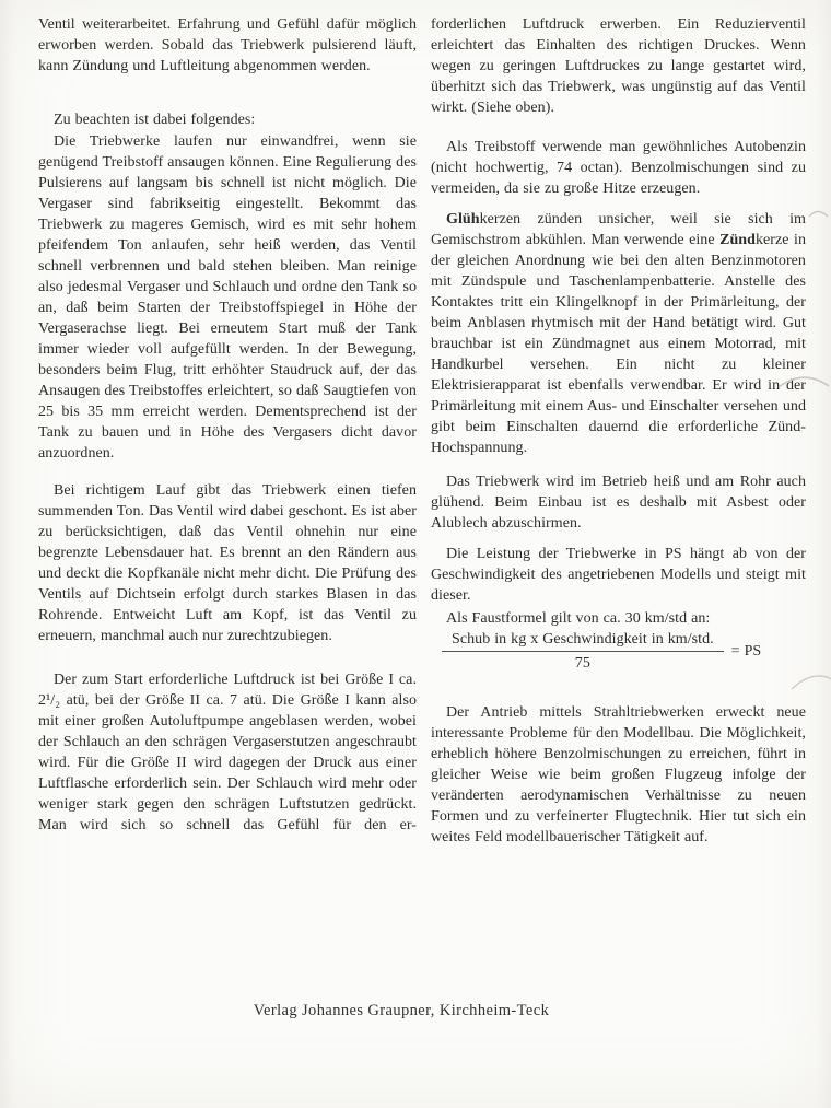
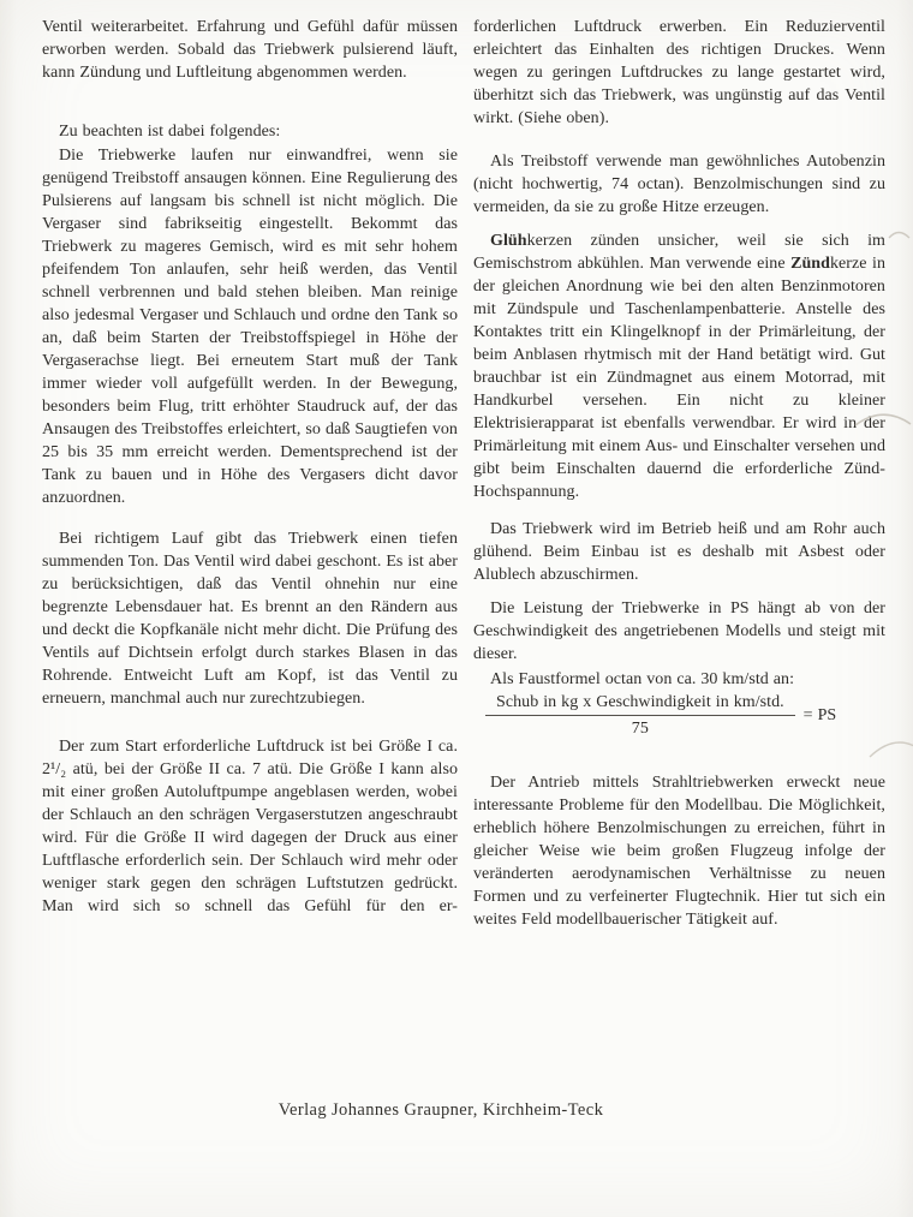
- Ventil weiterarbeitet. Erfahrung und Gefühl dafür möglich erworben werden. Sobald das Triebwerk pulsierend läuft, kann Zündung und Luftleitung abgenommen werden.
+ Ventil weiterarbeitet. Erfahrung und Gefühl dafür müssen erworben werden. Sobald das Triebwerk pulsierend läuft, kann Zündung und Luftleitung abgenommen werden.
  Zu beachten ist dabei folgendes:
  Die Triebwerke laufen nur einwandfrei, wenn sie genügend Treibstoff ansaugen können. Eine Regulierung des Pulsierens auf langsam bis schnell ist nicht möglich. Die Vergaser sind fabrikseitig eingestellt. Bekommt das Triebwerk zu mageres Gemisch, wird es mit sehr hohem pfeifendem Ton anlaufen, sehr heiß werden, das Ventil schnell verbrennen und bald stehen bleiben. Man reinige also jedesmal Vergaser und Schlauch und ordne den Tank so an, daß beim Starten der Treibstoffspiegel in Höhe der Vergaserachse liegt. Bei erneutem Start muß der Tank immer wieder voll aufgefüllt werden. In der Bewegung, besonders beim Flug, tritt erhöhter Staudruck auf, der das Ansaugen des Treibstoffes erleichtert, so daß Saugtiefen von 25 bis 35 mm erreicht werden. Dementsprechend ist der Tank zu bauen und in Höhe des Vergasers dicht davor anzuordnen.
  Bei richtigem Lauf gibt das Triebwerk einen tiefen summenden Ton. Das Ventil wird dabei geschont. Es ist aber zu berücksichtigen, daß das Ventil ohnehin nur eine begrenzte Lebensdauer hat. Es brennt an den Rändern aus und deckt die Kopfkanäle nicht mehr dicht. Die Prüfung des Ventils auf Dichtsein erfolgt durch starkes Blasen in das Rohrende. Entweicht Luft am Kopf, ist das Ventil zu erneuern, manchmal auch nur zurechtzubiegen.
  Der zum Start erforderliche Luftdruck ist bei Größe I ca. 2¹/₂ atü, bei der Größe II ca. 7 atü. Die Größe I kann also mit einer großen Autoluftpumpe angeblasen werden, wobei der Schlauch an den schrägen Vergaserstutzen angeschraubt wird. Für die Größe II wird dagegen der Druck aus einer Luftflasche erforderlich sein. Der Schlauch wird mehr oder weniger stark gegen den schrägen Luftstutzen gedrückt. Man wird sich so schnell das Gefühl für den er-
  forderlichen Luftdruck erwerben. Ein Reduzierventil erleichtert das Einhalten des richtigen Druckes. Wenn wegen zu geringen Luftdruckes zu lange gestartet wird, überhitzt sich das Triebwerk, was ungünstig auf das Ventil wirkt. (Siehe oben).
  Als Treibstoff verwende man gewöhnliches Autobenzin (nicht hochwertig, 74 octan). Benzolmischungen sind zu vermeiden, da sie zu große Hitze erzeugen.
  Glühkerzen zünden unsicher, weil sie sich im Gemischstrom abkühlen. Man verwende eine Zündkerze in der gleichen Anordnung wie bei den alten Benzinmotoren mit Zündspule und Taschenlampenbatterie. Anstelle des Kontaktes tritt ein Klingelknopf in der Primärleitung, der beim Anblasen rhytmisch mit der Hand betätigt wird. Gut brauchbar ist ein Zündmagnet aus einem Motorrad, mit Handkurbel versehen. Ein nicht zu kleiner Elektrisierapparat ist ebenfalls verwendbar. Er wird in der Primärleitung mit einem Aus- und Einschalter versehen und gibt beim Einschalten dauernd die erforderliche Zünd-Hochspannung.
  Das Triebwerk wird im Betrieb heiß und am Rohr auch glühend. Beim Einbau ist es deshalb mit Asbest oder Alublech abzuschirmen.
  Die Leistung der Triebwerke in PS hängt ab von der Geschwindigkeit des angetriebenen Modells und steigt mit dieser.
- Als Faustformel gilt von ca. 30 km/std an:
+ Als Faustformel octan von ca. 30 km/std an:
  Schub in kg x Geschwindigkeit in km/std.
  75
  = PS
  Der Antrieb mittels Strahltriebwerken erweckt neue interessante Probleme für den Modellbau. Die Möglichkeit, erheblich höhere Benzolmischungen zu erreichen, führt in gleicher Weise wie beim großen Flugzeug infolge der veränderten aerodynamischen Verhältnisse zu neuen Formen und zu verfeinerter Flugtechnik. Hier tut sich ein weites Feld modellbauerischer Tätigkeit auf.
  Verlag Johannes Graupner, Kirchheim-Teck
